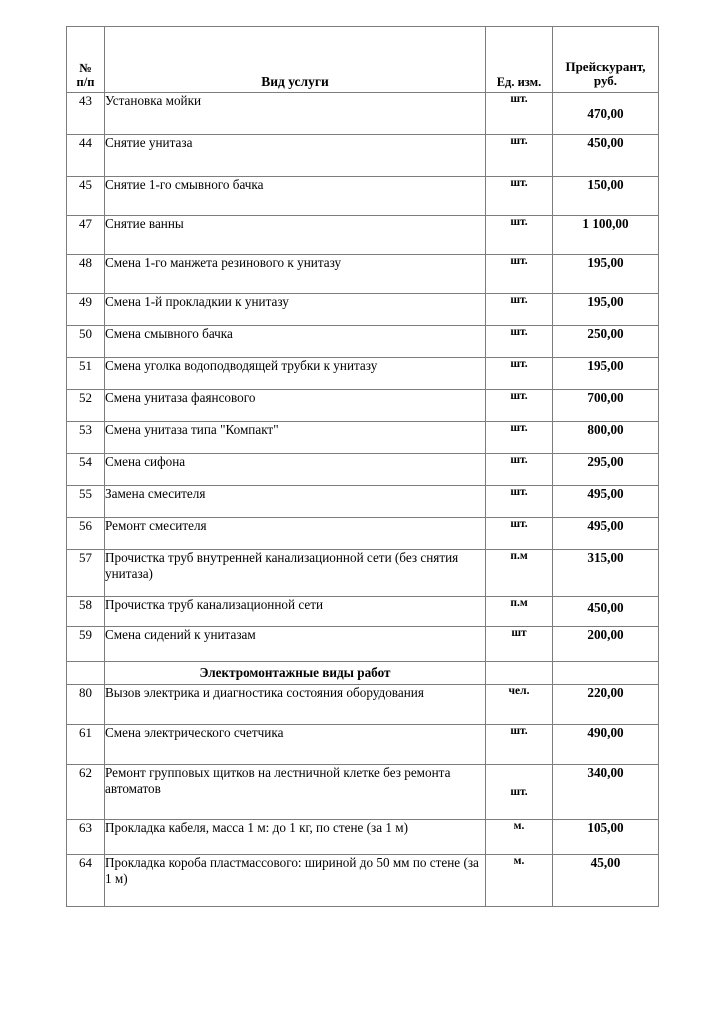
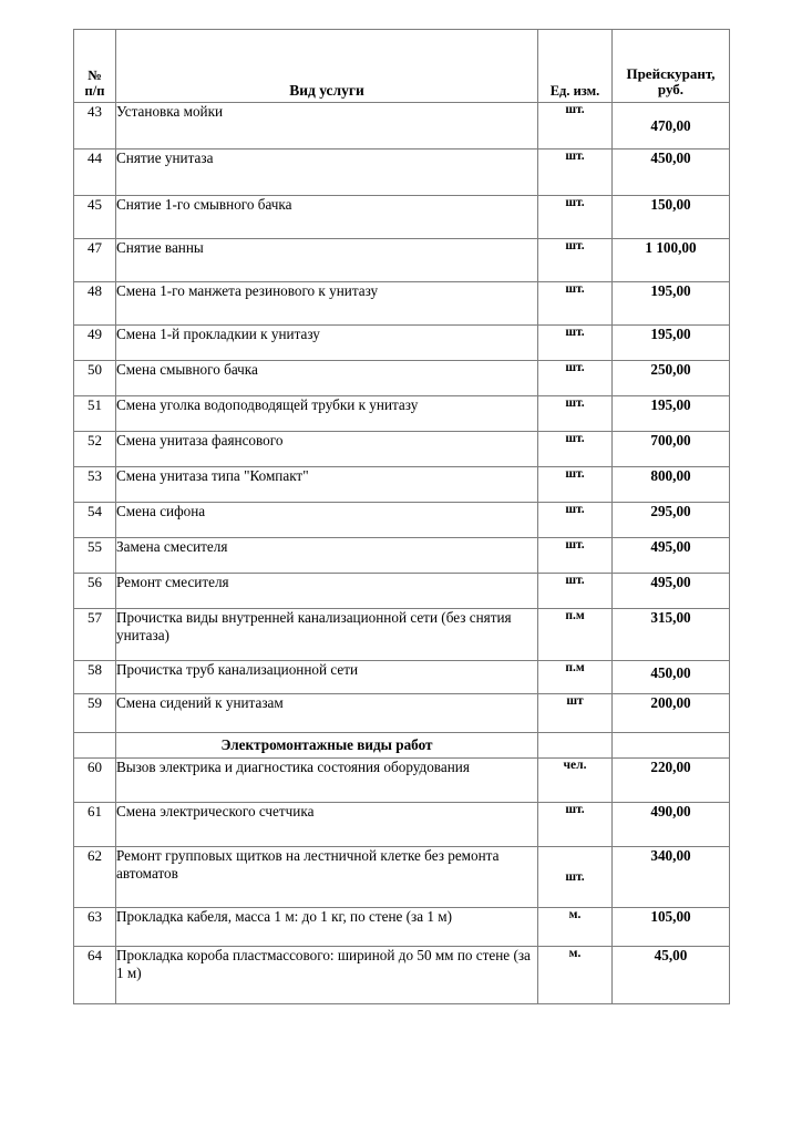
  № п/п	Вид услуги	Ед. изм.	Прейскурант, руб.
  43	Установка мойки	шт.	470,00
  44	Снятие унитаза	шт.	450,00
  45	Снятие 1-го смывного бачка	шт.	150,00
  47	Снятие ванны	шт.	1 100,00
  48	Смена 1-го манжета резинового к унитазу	шт.	195,00
  49	Смена 1-й прокладкии к унитазу	шт.	195,00
  50	Смена смывного бачка	шт.	250,00
  51	Смена уголка водоподводящей трубки к унитазу	шт.	195,00
  52	Смена унитаза фаянсового	шт.	700,00
  53	Смена унитаза типа "Компакт"	шт.	800,00
  54	Смена сифона	шт.	295,00
  55	Замена смесителя	шт.	495,00
  56	Ремонт смесителя	шт.	495,00
- 57	Прочистка труб внутренней канализационной сети (без снятия унитаза)	п.м	315,00
+ 57	Прочистка виды внутренней канализационной сети (без снятия унитаза)	п.м	315,00
  58	Прочистка труб канализационной сети	п.м	450,00
  59	Смена сидений к унитазам	шт	200,00
  	Электромонтажные виды работ
- 80	Вызов электрика и диагностика состояния оборудования	чел.	220,00
+ 60	Вызов электрика и диагностика состояния оборудования	чел.	220,00
  61	Смена электрического счетчика	шт.	490,00
  62	Ремонт групповых щитков на лестничной клетке без ремонта автоматов	шт.	340,00
  63	Прокладка кабеля, масса 1 м: до 1 кг, по стене (за 1 м)	м.	105,00
  64	Прокладка короба пластмассового: шириной до 50 мм по стене (за 1 м)	м.	45,00
